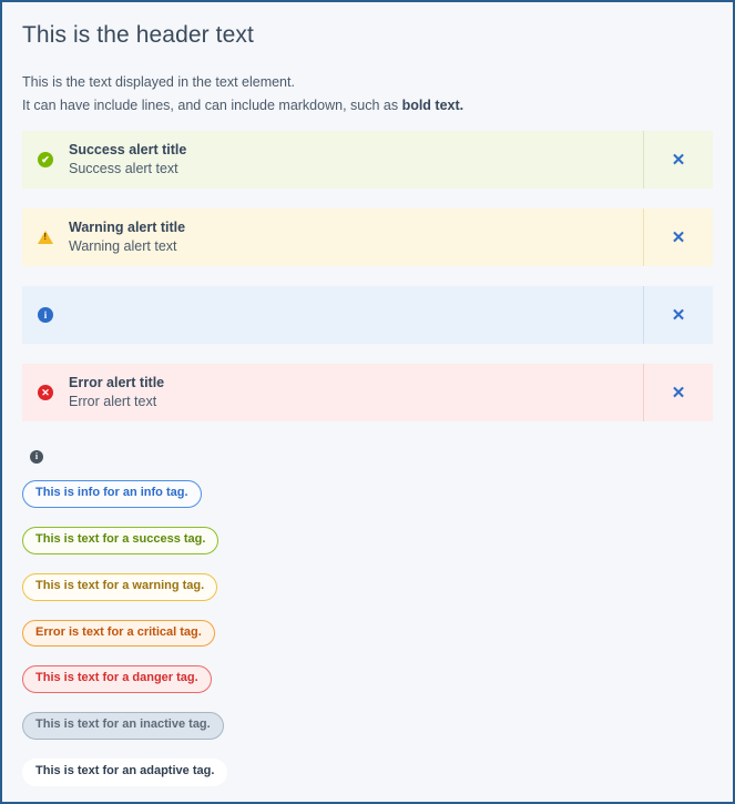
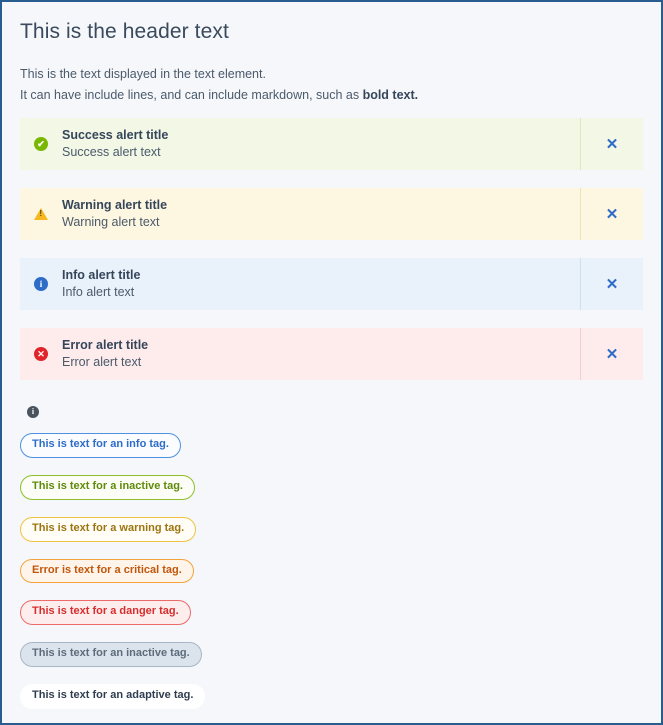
  This is the header text
  This is the text displayed in the text element.
  It can have include lines, and can include markdown, such as bold text.
  ✔
  Success alert title
  Success alert text
  ✕
  Warning alert title
  Warning alert text
  ✕
  i
+ Info alert title
+ Info alert text
  ✕
  ✕
  Error alert title
  Error alert text
  ✕
  i
- This is info for an info tag.
+ This is text for an info tag.
- This is text for a success tag.
+ This is text for a inactive tag.
  This is text for a warning tag.
  Error is text for a critical tag.
  This is text for a danger tag.
  This is text for an inactive tag.
  This is text for an adaptive tag.
